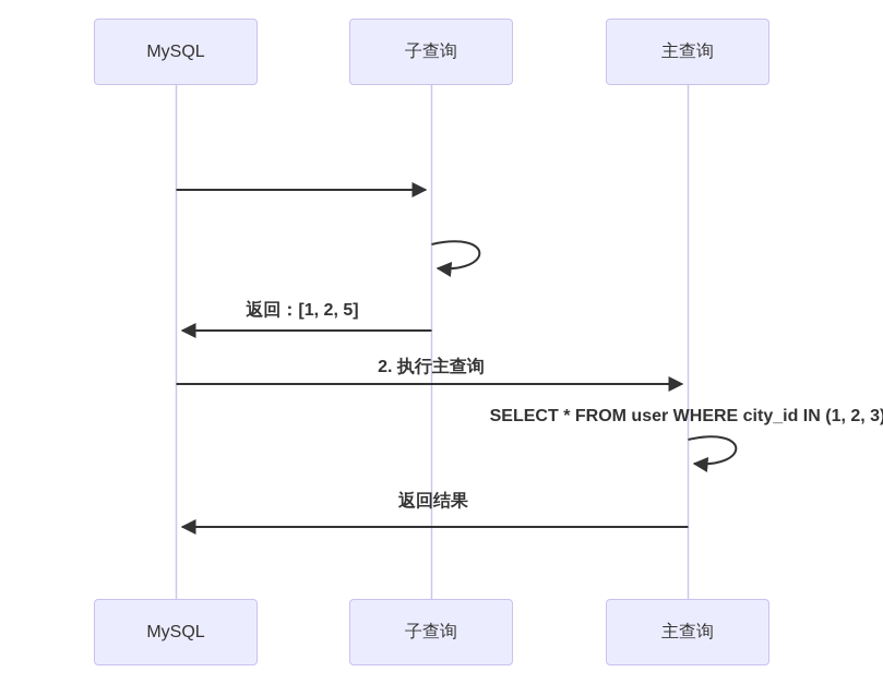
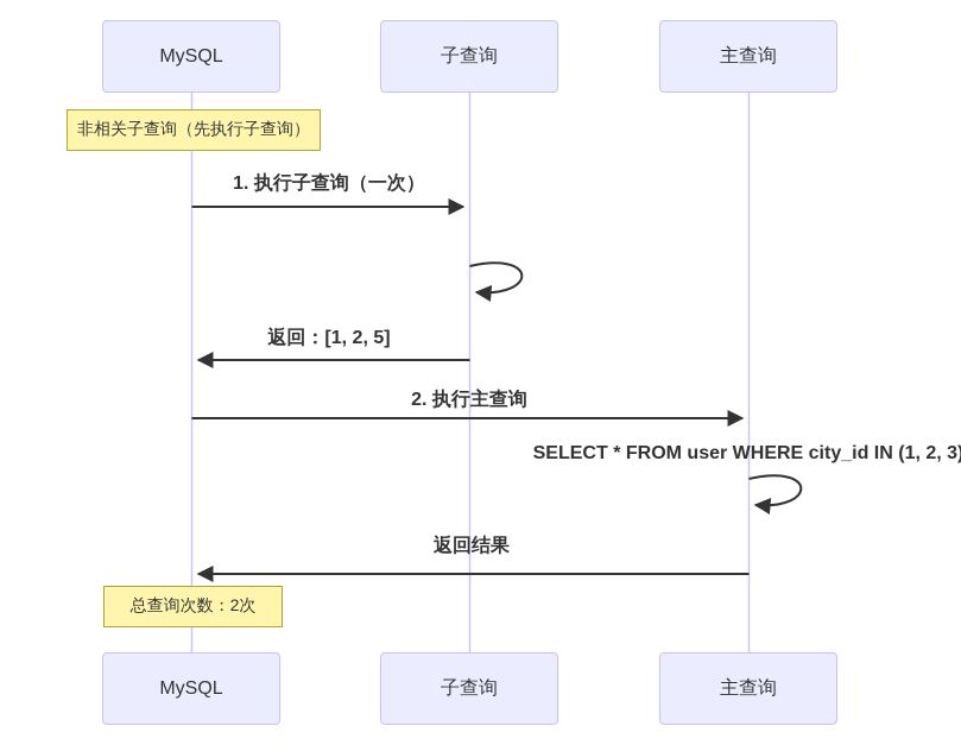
  MySQL
  子查询
  主查询
  MySQL
  子查询
  主查询
+ 非相关子查询（先执行子查询）
+ 总查询次数：2次
+ 1. 执行子查询（一次）
  返回：[1, 2, 5]
  2. 执行主查询
  SELECT * FROM user WHERE city_id IN (1, 2, 3
  返回结果
